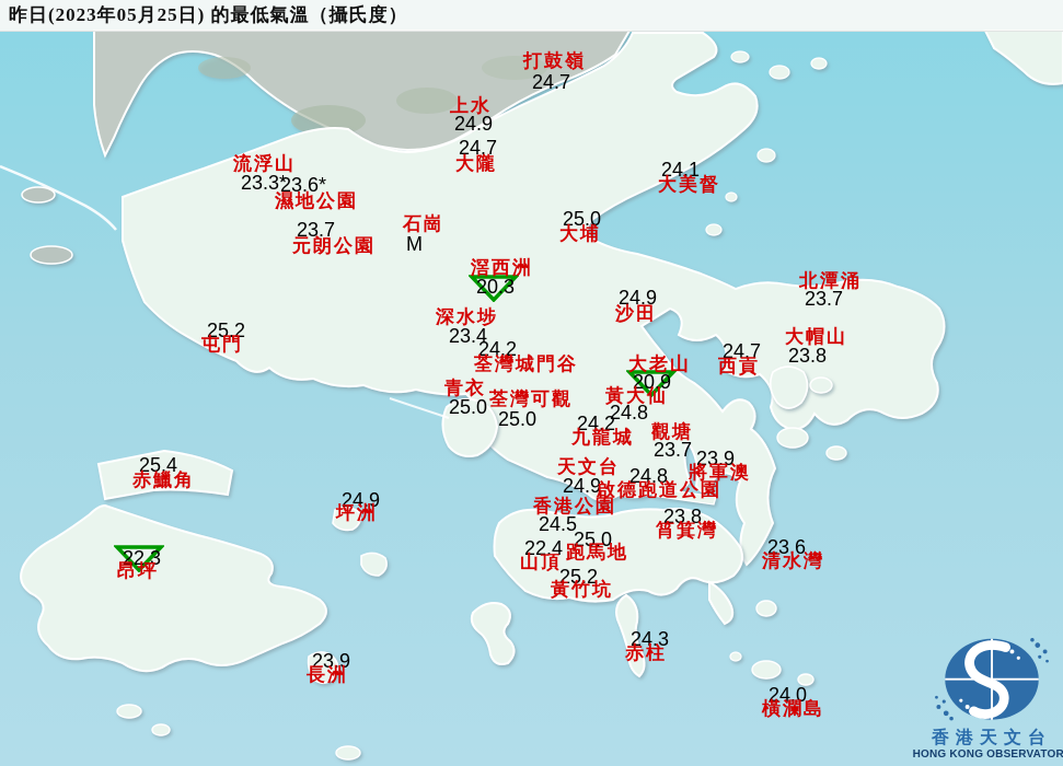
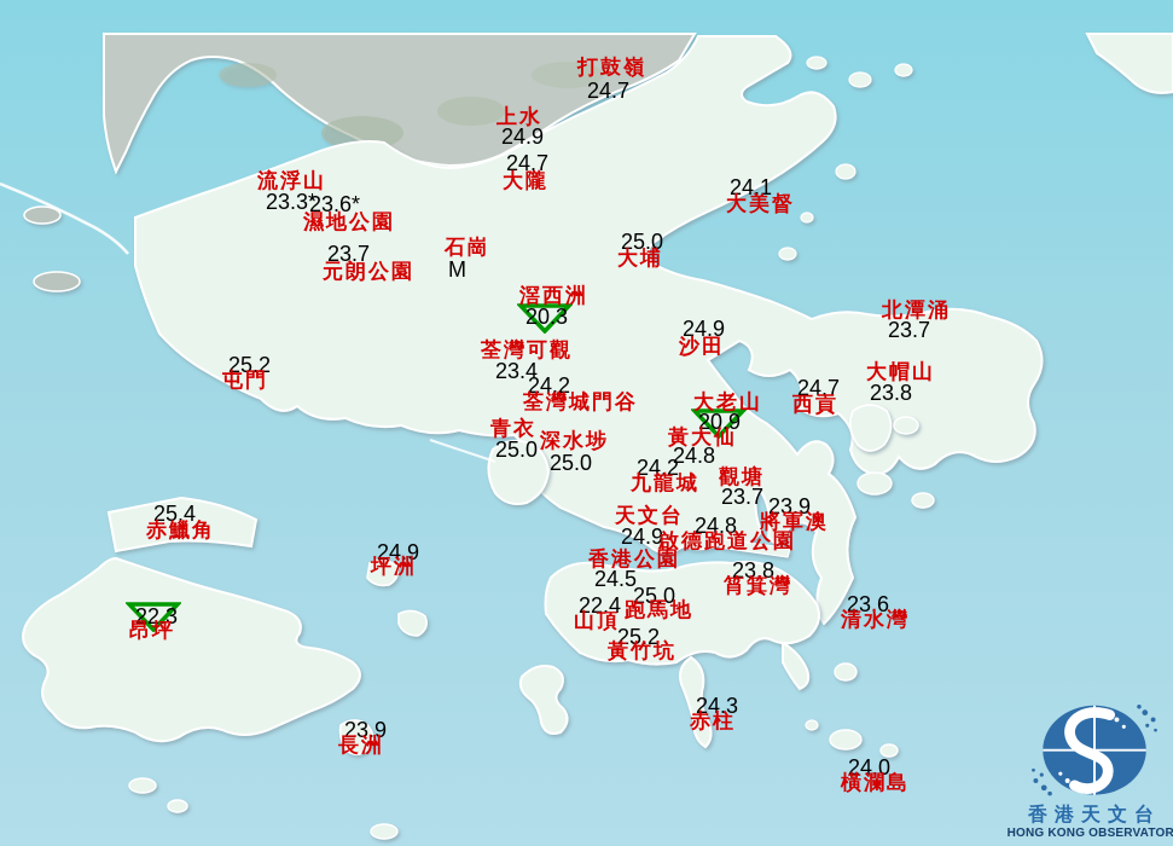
  打鼓嶺
  24.7
  上水
  24.9
  24.7
  大隴
  流浮山
  23.3*
  23.6*
  濕地公園
  23.7
  元朗公園
  石崗
  M
  25.0
  大埔
  24.1
  大美督
  滘西洲
  20.3
  24.9
  沙田
  北潭涌
  23.7
- 深水埗
+ 荃灣可觀
  23.4
  25.2
  屯門
  24.2
  荃灣城門谷
  大老山
  20.9
  24.7
  西貢
  大帽山
  23.8
  青衣
  25.0
- 荃灣可觀
+ 深水埗
  25.0
  黃大仙
  24.8
  24.2
  九龍城
  觀塘
  23.7
  25.4
  赤鱲角
  天文台
  24.9
  23.9
  將軍澳
  24.8
  啟德跑道公園
  24.9
  坪洲
  香港公園
  24.5
  23.8
  筲箕灣
  25.0
  跑馬地
  22.4
  山頂
  23.6
  清水灣
  25.2
  黃竹坑
  22.3
  昂坪
  24.3
  赤柱
  23.9
  長洲
  24.0
  橫瀾島
- 昨日(2023年05月25日) 的最低氣溫（攝氏度）
  香港天文台
  HONG KONG OBSERVATOR
